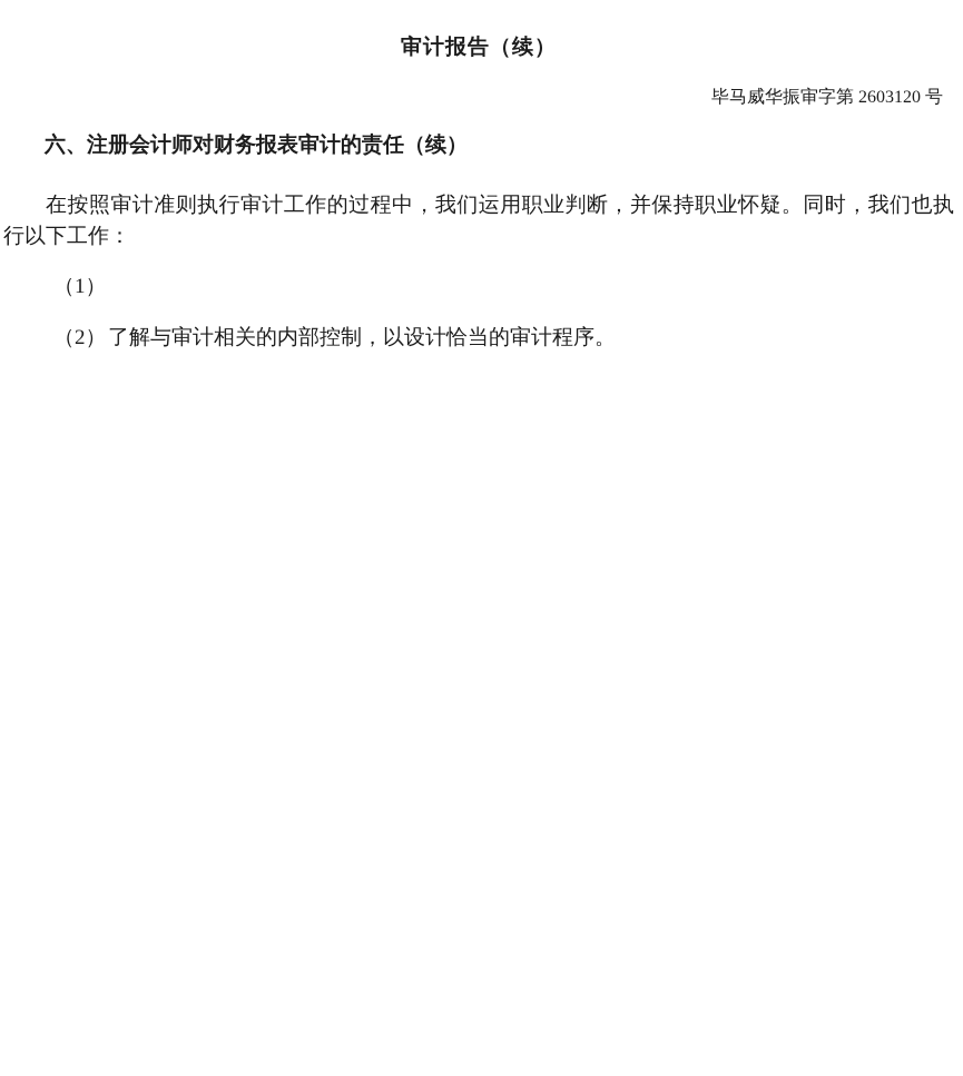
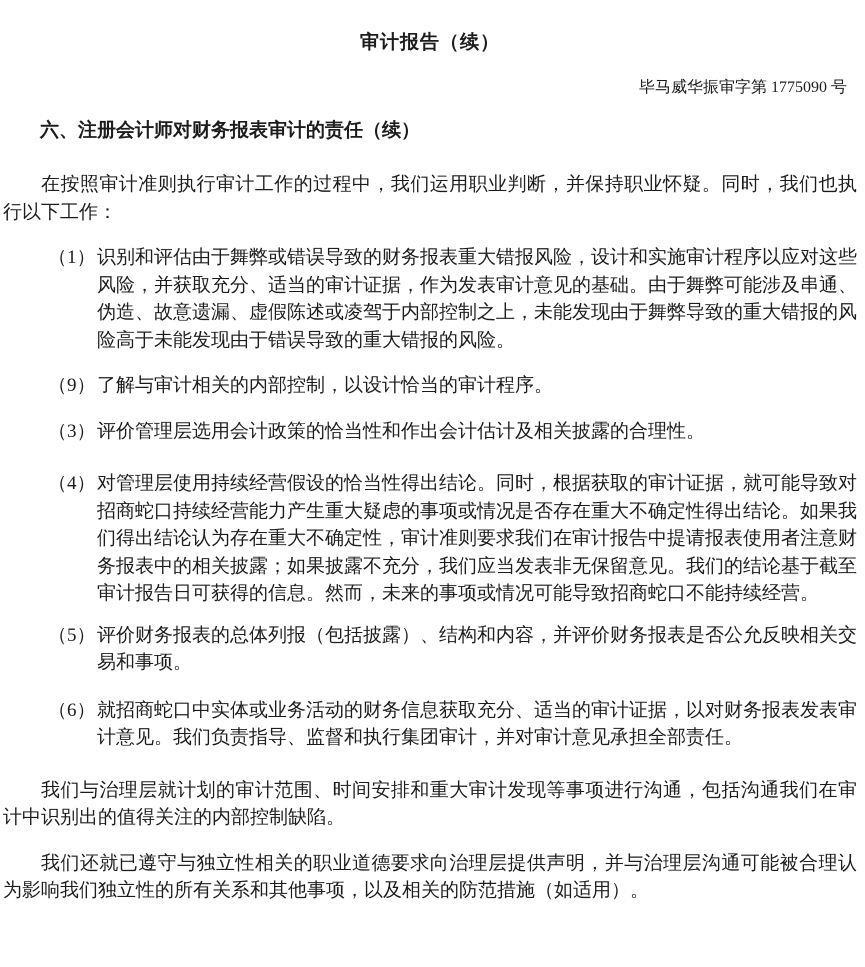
  审计报告（续）
- 毕马威华振审字第 2603120 号
+ 毕马威华振审字第 1775090 号
  六、注册会计师对财务报表审计的责任（续）
  在按照审计准则执行审计工作的过程中，我们运用职业判断，并保持职业怀疑。同时，我们也执行以下工作：
  （1）
+ 识别和评估由于舞弊或错误导致的财务报表重大错报风险，设计和实施审计程序以应对这些风险，并获取充分、适当的审计证据，作为发表审计意见的基础。由于舞弊可能涉及串通、伪造、故意遗漏、虚假陈述或凌驾于内部控制之上，未能发现由于舞弊导致的重大错报的风险高于未能发现由于错误导致的重大错报的风险。
- （2）
+ （9）
  了解与审计相关的内部控制，以设计恰当的审计程序。
+ （3）
+ 评价管理层选用会计政策的恰当性和作出会计估计及相关披露的合理性。
+ （4）
+ 对管理层使用持续经营假设的恰当性得出结论。同时，根据获取的审计证据，就可能导致对招商蛇口持续经营能力产生重大疑虑的事项或情况是否存在重大不确定性得出结论。如果我们得出结论认为存在重大不确定性，审计准则要求我们在审计报告中提请报表使用者注意财务报表中的相关披露；如果披露不充分，我们应当发表非无保留意见。我们的结论基于截至审计报告日可获得的信息。然而，未来的事项或情况可能导致招商蛇口不能持续经营。
+ （5）
+ 评价财务报表的总体列报（包括披露）、结构和内容，并评价财务报表是否公允反映相关交易和事项。
+ （6）
+ 就招商蛇口中实体或业务活动的财务信息获取充分、适当的审计证据，以对财务报表发表审计意见。我们负责指导、监督和执行集团审计，并对审计意见承担全部责任。
+ 我们与治理层就计划的审计范围、时间安排和重大审计发现等事项进行沟通，包括沟通我们在审计中识别出的值得关注的内部控制缺陷。
+ 我们还就已遵守与独立性相关的职业道德要求向治理层提供声明，并与治理层沟通可能被合理认为影响我们独立性的所有关系和其他事项，以及相关的防范措施（如适用）。
